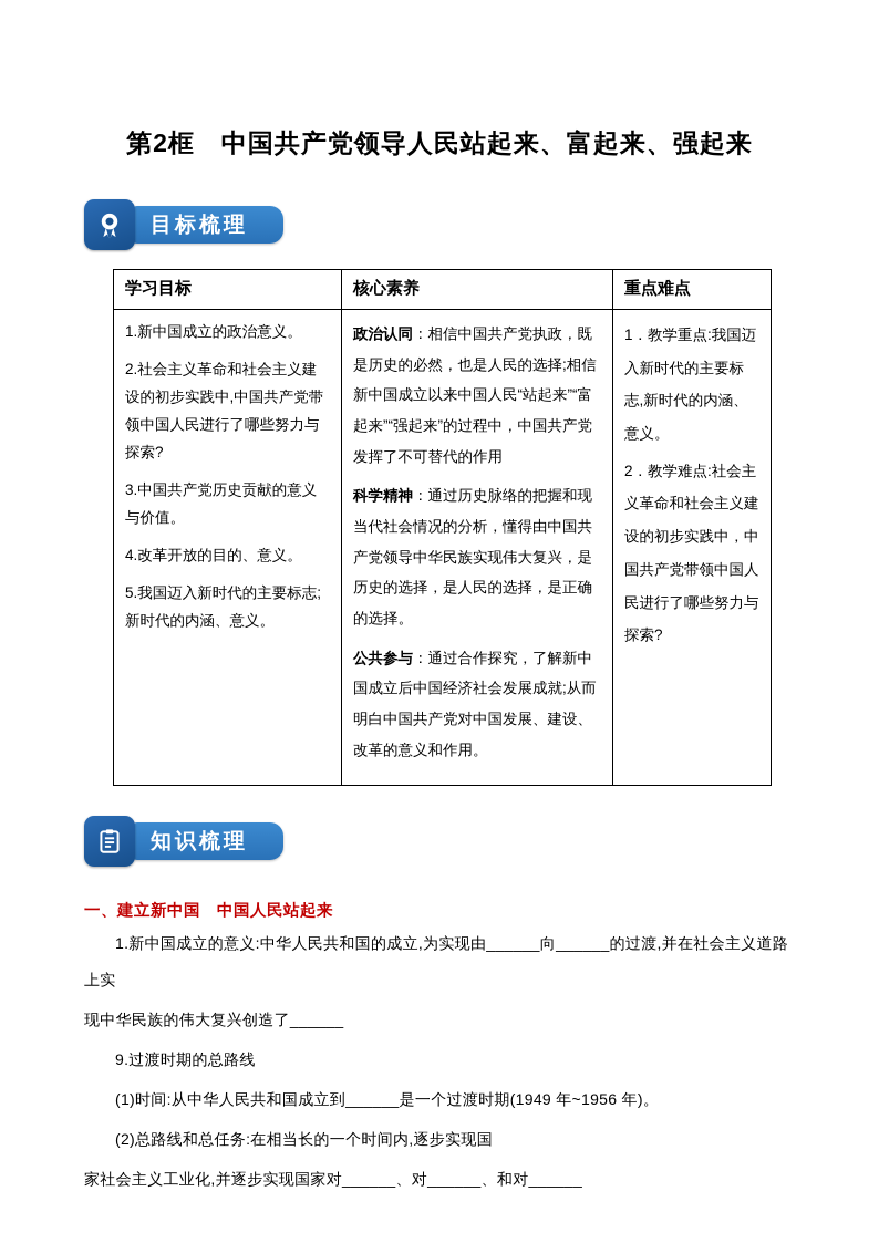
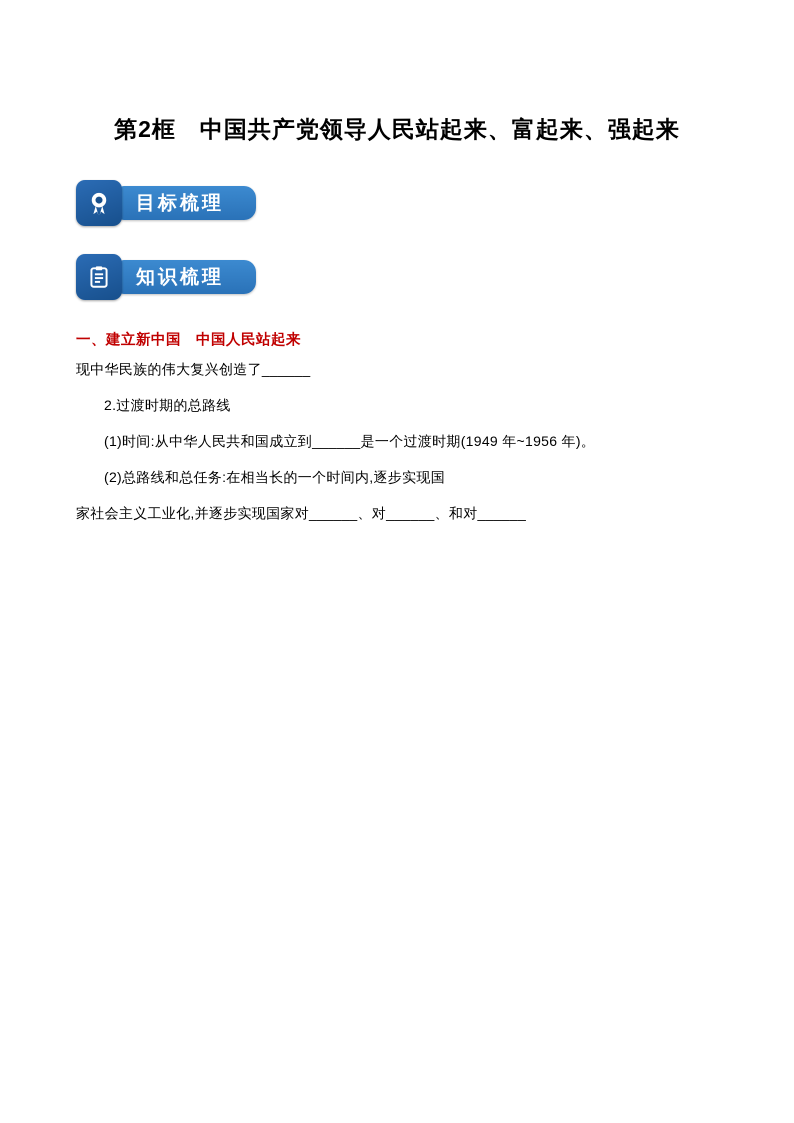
  第2框 中国共产党领导人民站起来、富起来、强起来
  目标梳理
- 学习目标	核心素养	重点难点
- 1.新中国成立的政治意义。 2.社会主义革命和社会主义建设的初步实践中,中国共产党带领中国人民进行了哪些努力与探索? 3.中国共产党历史贡献的意义与价值。 4.改革开放的目的、意义。 5.我国迈入新时代的主要标志;新时代的内涵、意义。	政治认同：相信中国共产党执政，既是历史的必然，也是人民的选择;相信新中国成立以来中国人民“站起来”“富起来”“强起来”的过程中，中国共产党发挥了不可替代的作用 科学精神：通过历史脉络的把握和现当代社会情况的分析，懂得由中国共产党领导中华民族实现伟大复兴，是历史的选择，是人民的选择，是正确的选择。 公共参与：通过合作探究，了解新中国成立后中国经济社会发展成就;从而明白中国共产党对中国发展、建设、改革的意义和作用。	1．教学重点:我国迈入新时代的主要标志,新时代的内涵、意义。 2．教学难点:社会主义革命和社会主义建设的初步实践中，中国共产党带领中国人民进行了哪些努力与探索?
  知识梳理
  一、建立新中国 中国人民站起来
- 1.新中国成立的意义:中华人民共和国的成立,为实现由______向______的过渡,并在社会主义道路上实
  现中华民族的伟大复兴创造了______
- 9.过渡时期的总路线
+ 2.过渡时期的总路线
  (1)时间:从中华人民共和国成立到______是一个过渡时期(1949 年~1956 年)。
  (2)总路线和总任务:在相当长的一个时间内,逐步实现国
  家社会主义工业化,并逐步实现国家对______、对______、和对______
